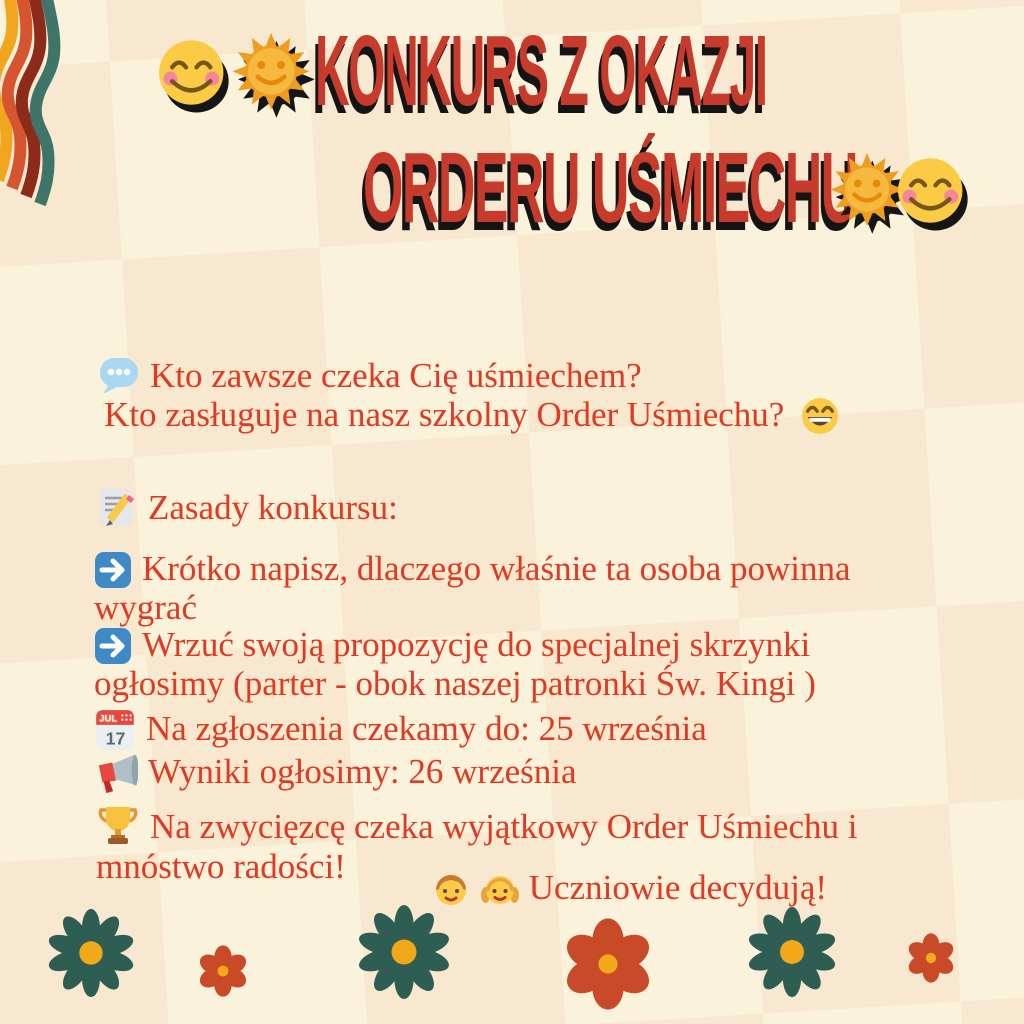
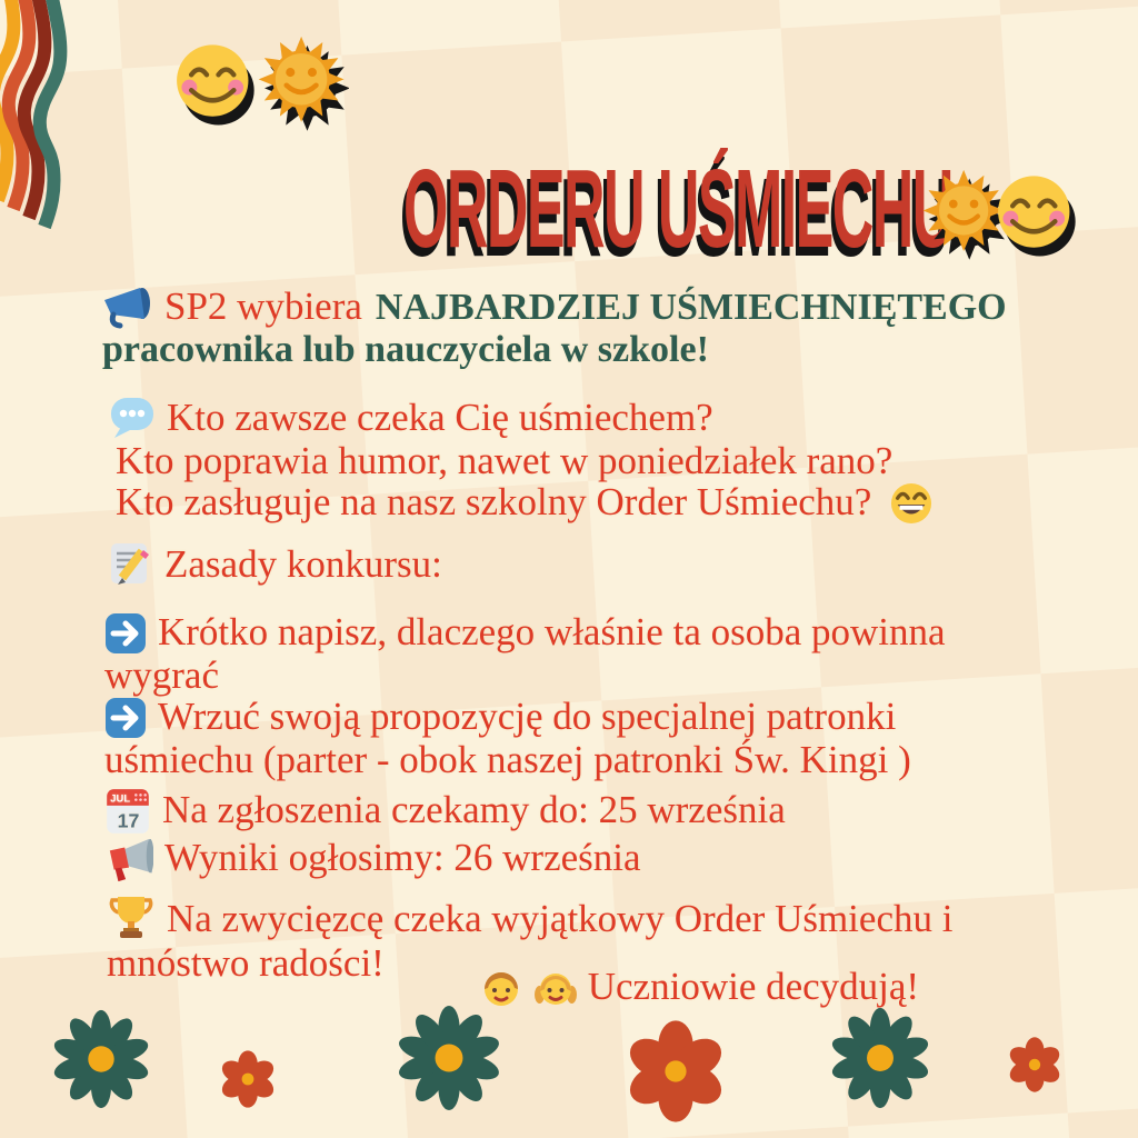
- KONKURS Z OKAZJI
  ORDERU UŚMIECH
+ SP2 wybiera NAJBARDZIEJ UŚMIECHNIĘTEGO
+ pracownika lub nauczyciela w szkole!
  Kto zawsze czeka Cię uśmiechem?
+ Kto poprawia humor, nawet w poniedziałek rano?
  Kto zasługuje na nasz szkolny Order Uśmiechu?
  Zasady konkursu:
  Krótko napisz, dlaczego właśnie ta osoba powinna
  wygrać
- Wrzuć swoją propozycję do specjalnej skrzynki
+ Wrzuć swoją propozycję do specjalnej patronki
- ogłosimy (parter - obok naszej patronki Św. Kingi )
+ uśmiechu (parter - obok naszej patronki Św. Kingi )
  JUL
  17
  Na zgłoszenia czekamy do: 25 września
  Wyniki ogłosimy: 26 września
  Na zwycięzcę czeka wyjątkowy Order Uśmiechu i
  mnóstwo radości!
  Uczniowie decydują!
